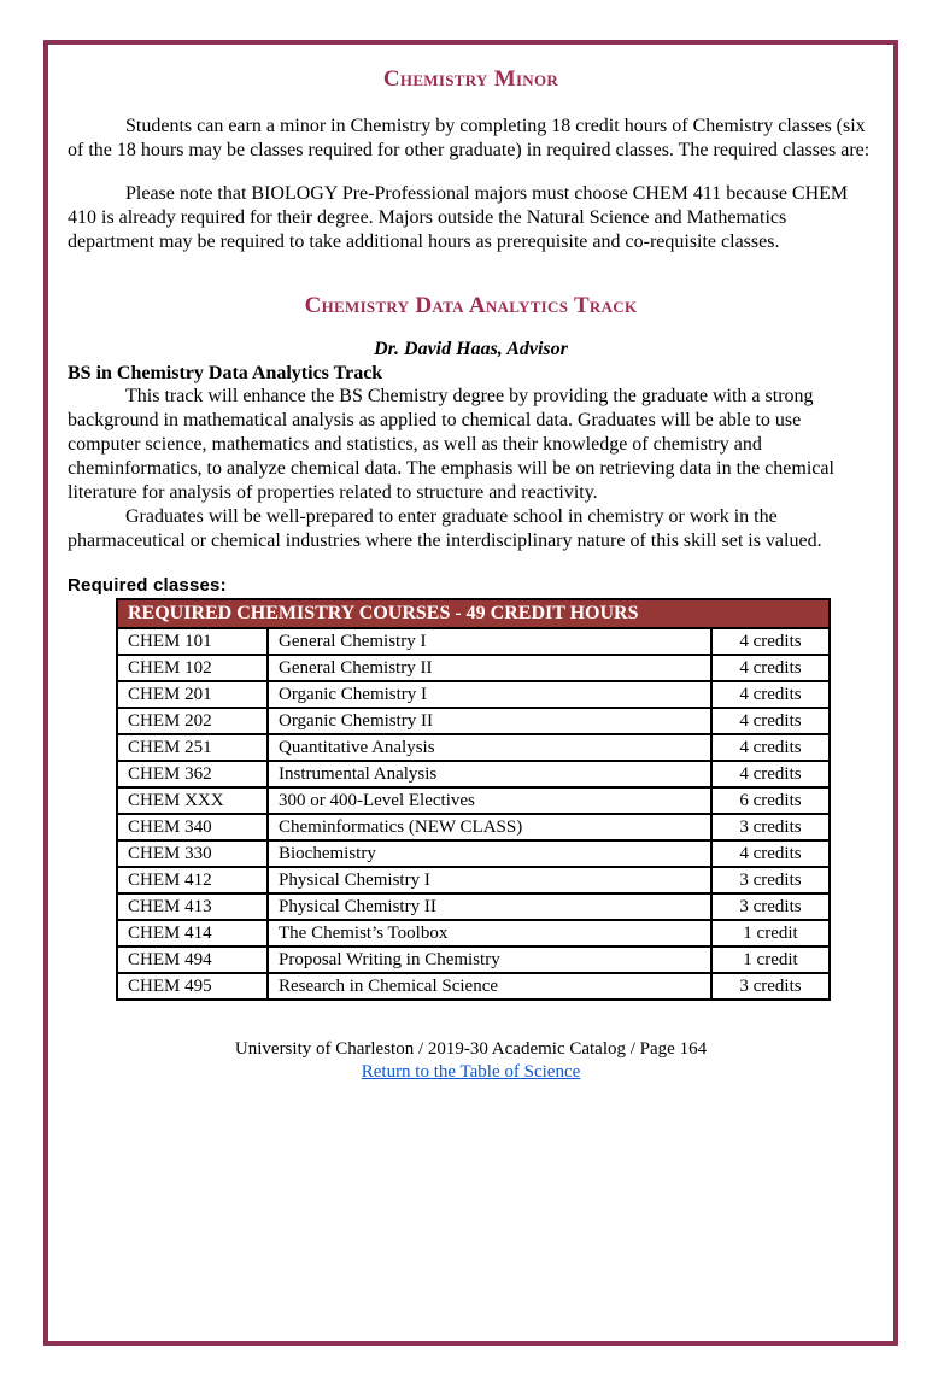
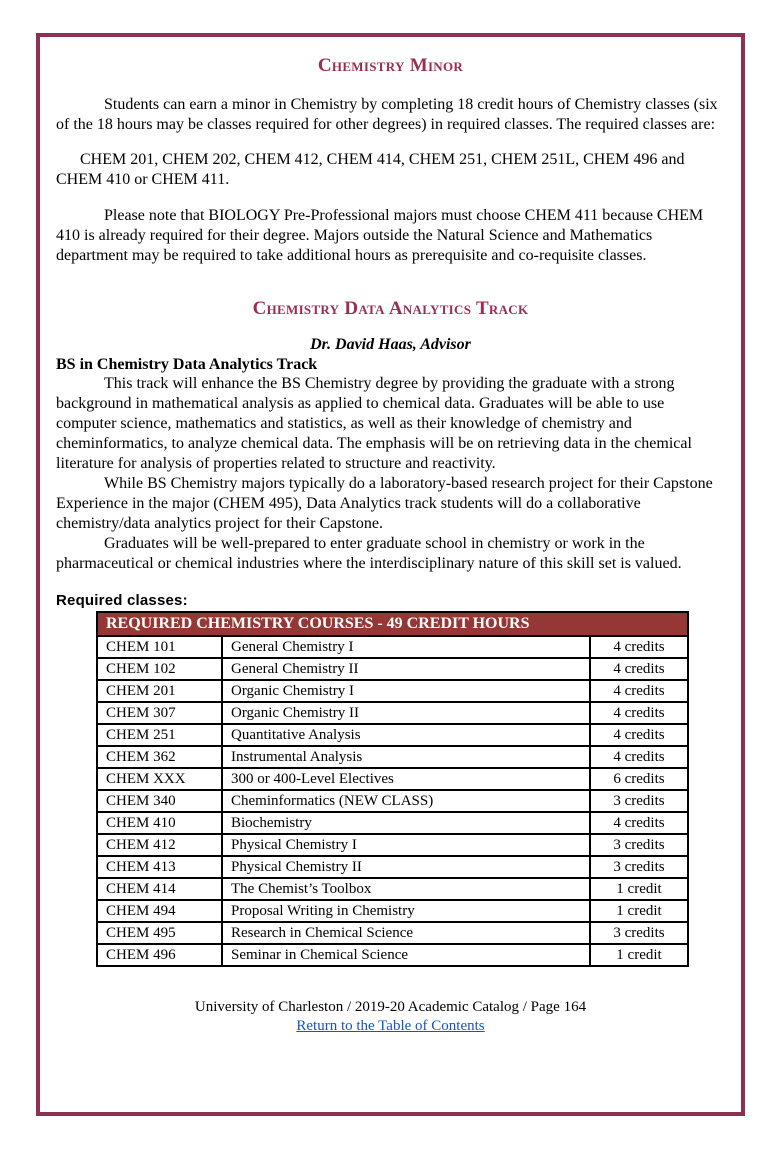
  Chemistry Minor
- Students can earn a minor in Chemistry by completing 18 credit hours of Chemistry classes (six of the 18 hours may be classes required for other graduate) in required classes. The required classes are:
+ Students can earn a minor in Chemistry by completing 18 credit hours of Chemistry classes (six of the 18 hours may be classes required for other degrees) in required classes. The required classes are:
+ CHEM 201, CHEM 202, CHEM 412, CHEM 414, CHEM 251, CHEM 251L, CHEM 496 and CHEM 410 or CHEM 411.
  Please note that BIOLOGY Pre-Professional majors must choose CHEM 411 because CHEM 410 is already required for their degree. Majors outside the Natural Science and Mathematics department may be required to take additional hours as prerequisite and co-requisite classes.
  Chemistry Data Analytics Track
  Dr. David Haas, Advisor
  BS in Chemistry Data Analytics Track
  This track will enhance the BS Chemistry degree by providing the graduate with a strong background in mathematical analysis as applied to chemical data. Graduates will be able to use computer science, mathematics and statistics, as well as their knowledge of chemistry and cheminformatics, to analyze chemical data. The emphasis will be on retrieving data in the chemical literature for analysis of properties related to structure and reactivity.
+ While BS Chemistry majors typically do a laboratory-based research project for their Capstone Experience in the major (CHEM 495), Data Analytics track students will do a collaborative chemistry/data analytics project for their Capstone.
  Graduates will be well-prepared to enter graduate school in chemistry or work in the pharmaceutical or chemical industries where the interdisciplinary nature of this skill set is valued.
  Required classes:
  REQUIRED CHEMISTRY COURSES - 49 CREDIT HOURS
  CHEM 101	General Chemistry I	4 credits
  CHEM 102	General Chemistry II	4 credits
  CHEM 201	Organic Chemistry I	4 credits
- CHEM 202	Organic Chemistry II	4 credits
+ CHEM 307	Organic Chemistry II	4 credits
  CHEM 251	Quantitative Analysis	4 credits
  CHEM 362	Instrumental Analysis	4 credits
  CHEM XXX	300 or 400-Level Electives	6 credits
  CHEM 340	Cheminformatics (NEW CLASS)	3 credits
- CHEM 330	Biochemistry	4 credits
+ CHEM 410	Biochemistry	4 credits
  CHEM 412	Physical Chemistry I	3 credits
  CHEM 413	Physical Chemistry II	3 credits
  CHEM 414	The Chemist’s Toolbox	1 credit
  CHEM 494	Proposal Writing in Chemistry	1 credit
  CHEM 495	Research in Chemical Science	3 credits
+ CHEM 496	Seminar in Chemical Science	1 credit
- University of Charleston / 2019-30 Academic Catalog / Page 164
+ University of Charleston / 2019-20 Academic Catalog / Page 164
- Return to the Table of Science
+ Return to the Table of Contents
